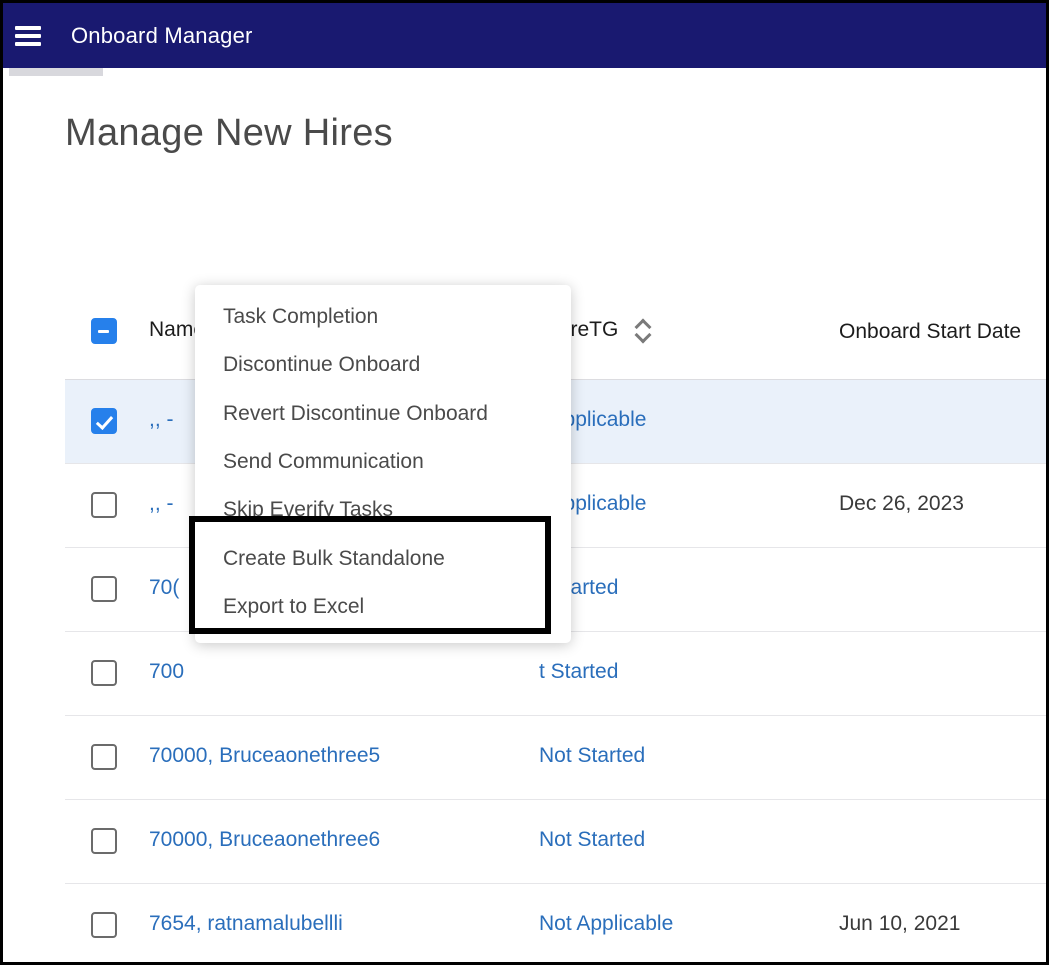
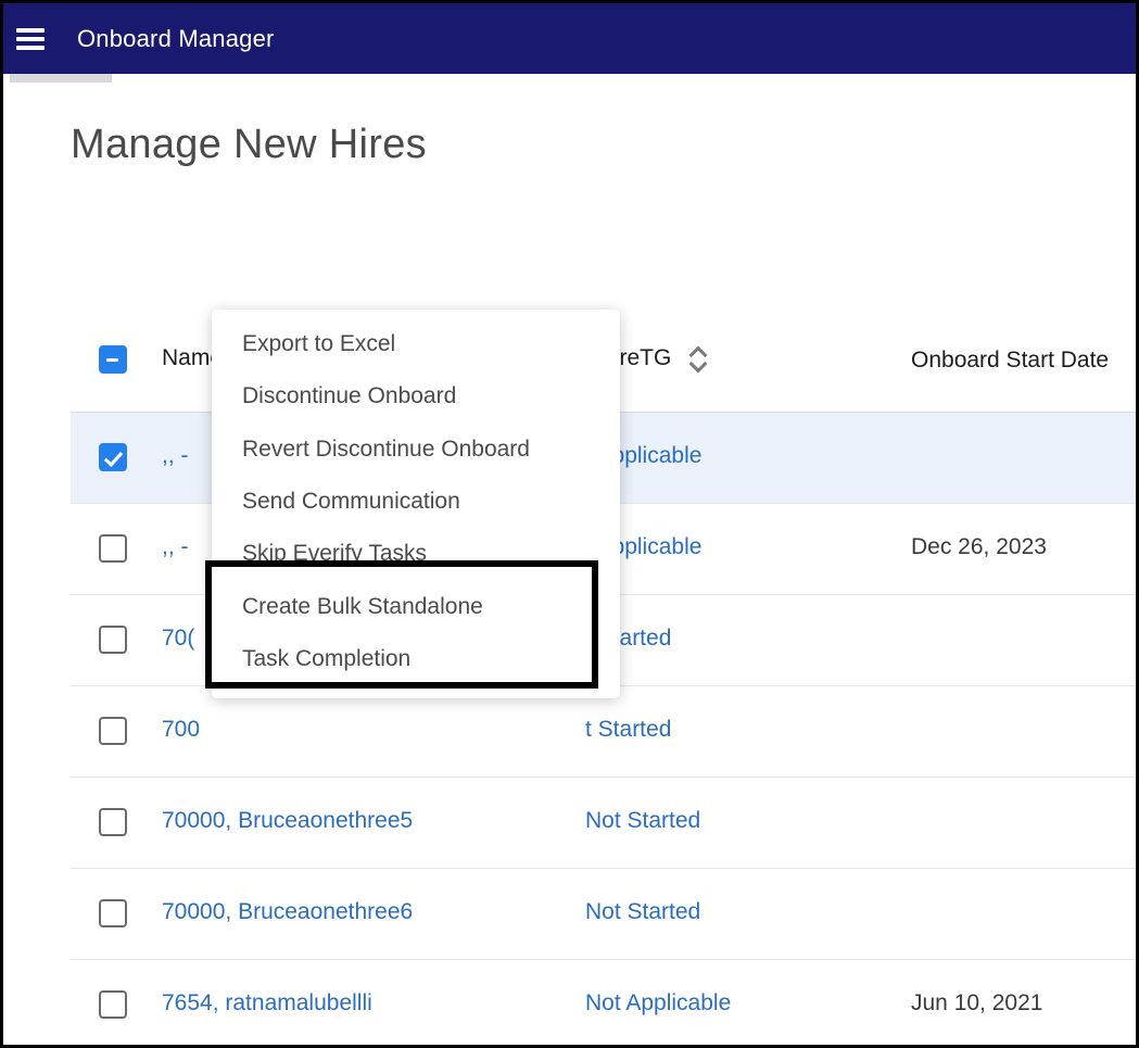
  Onboard Manager
  Manage New Hires
  Nam
  Onboard Start Date
  ,, -
  plicable
  ,, -
  plicable
  Dec 26, 2023
  70(
  700
  t Started
  70000, Bruceaonethree5
  Not Started
  70000, Bruceaonethree6
  Not Started
  7654, ratnamalubellli
  Not Applicable
  Jun 10, 2021
- Task Completion
+ Export to Excel
  Discontinue Onboard
  Revert Discontinue Onboard
  Send Communication
  Skip Everify Tasks
  Create Bulk Standalone
- Export to Excel
+ Task Completion
